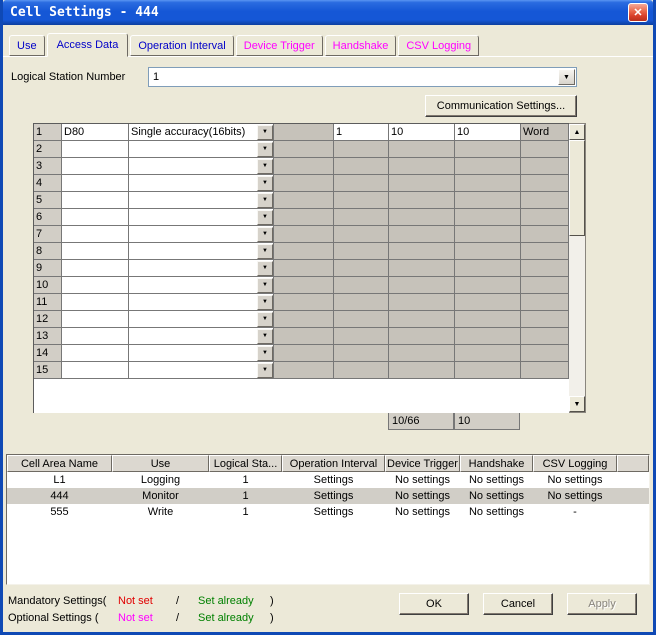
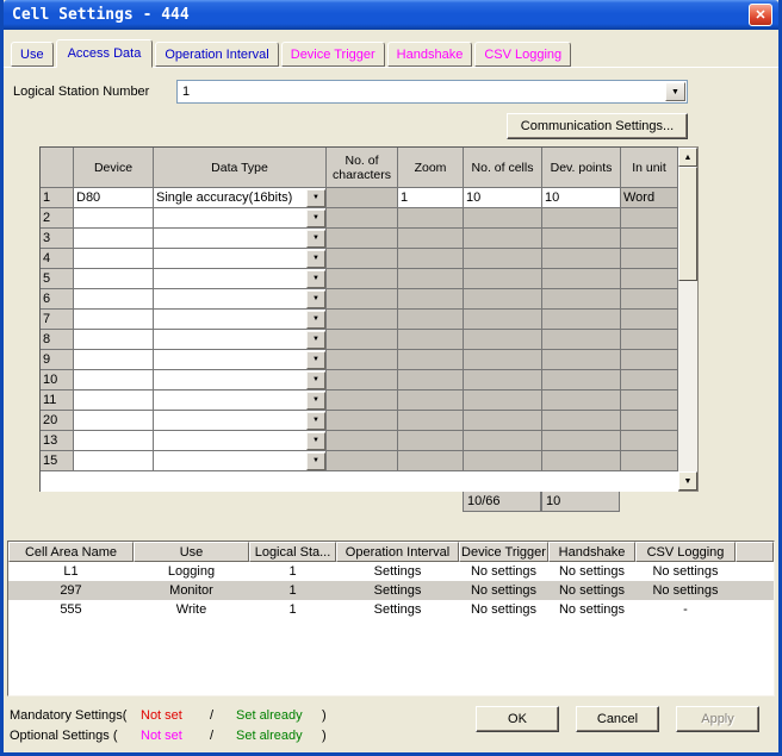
  Cell Settings - 444
  ✕
  Use
  Access Data
  Operation Interval
  Device Trigger
  Handshake
  CSV Logging
  Logical Station Number
  1
  Communication Settings...
+ Device
+ Data Type
+ No. of characters
+ Zoom
+ No. of cells
+ Dev. points
+ In unit
  1
  D80
  Single accuracy(16bits)
  1
  10
  10
  Word
  2
  3
  4
  5
  6
  7
  8
  9
  10
  11
- 12
+ 20
  13
- 14
  15
  10/66
  10
  Cell Area Name
  Use
  Logical Sta...
  Operation Interval
  Device Trigger
  Handshake
  CSV Logging
  L1
  Logging
  1
  Settings
  No settings
  No settings
  No settings
- 444
+ 297
  Monitor
  1
  Settings
  No settings
  No settings
  No settings
  555
  Write
  1
  Settings
  No settings
  No settings
  -
  Mandatory Settings(
  Not set
  /
  Set already
  )
  Optional Settings (
  Not set
  /
  Set already
  )
  OK
  Cancel
  Apply
